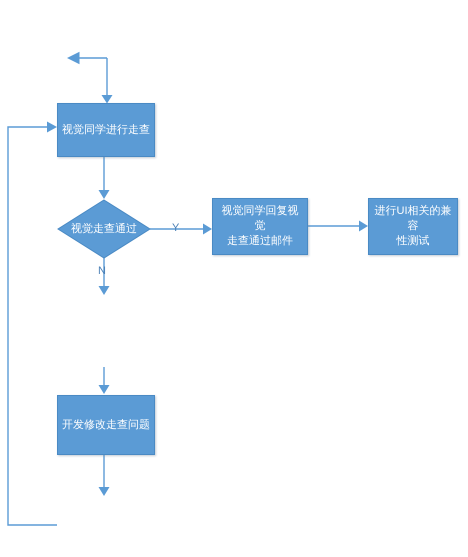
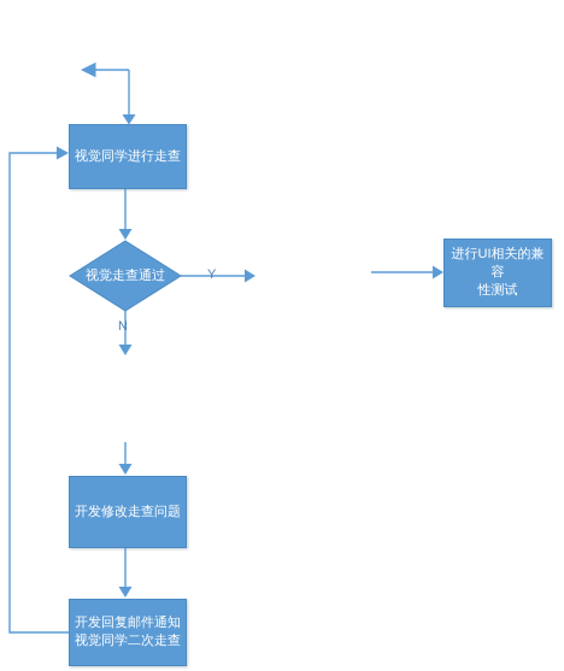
  视觉同学进行走查
  视觉走查通过
  Y
  N
- 视觉同学回复视觉
- 走查通过邮件
  进行UI相关的兼容
  性测试
  开发修改走查问题
+ 开发回复邮件通知
+ 视觉同学二次走查
